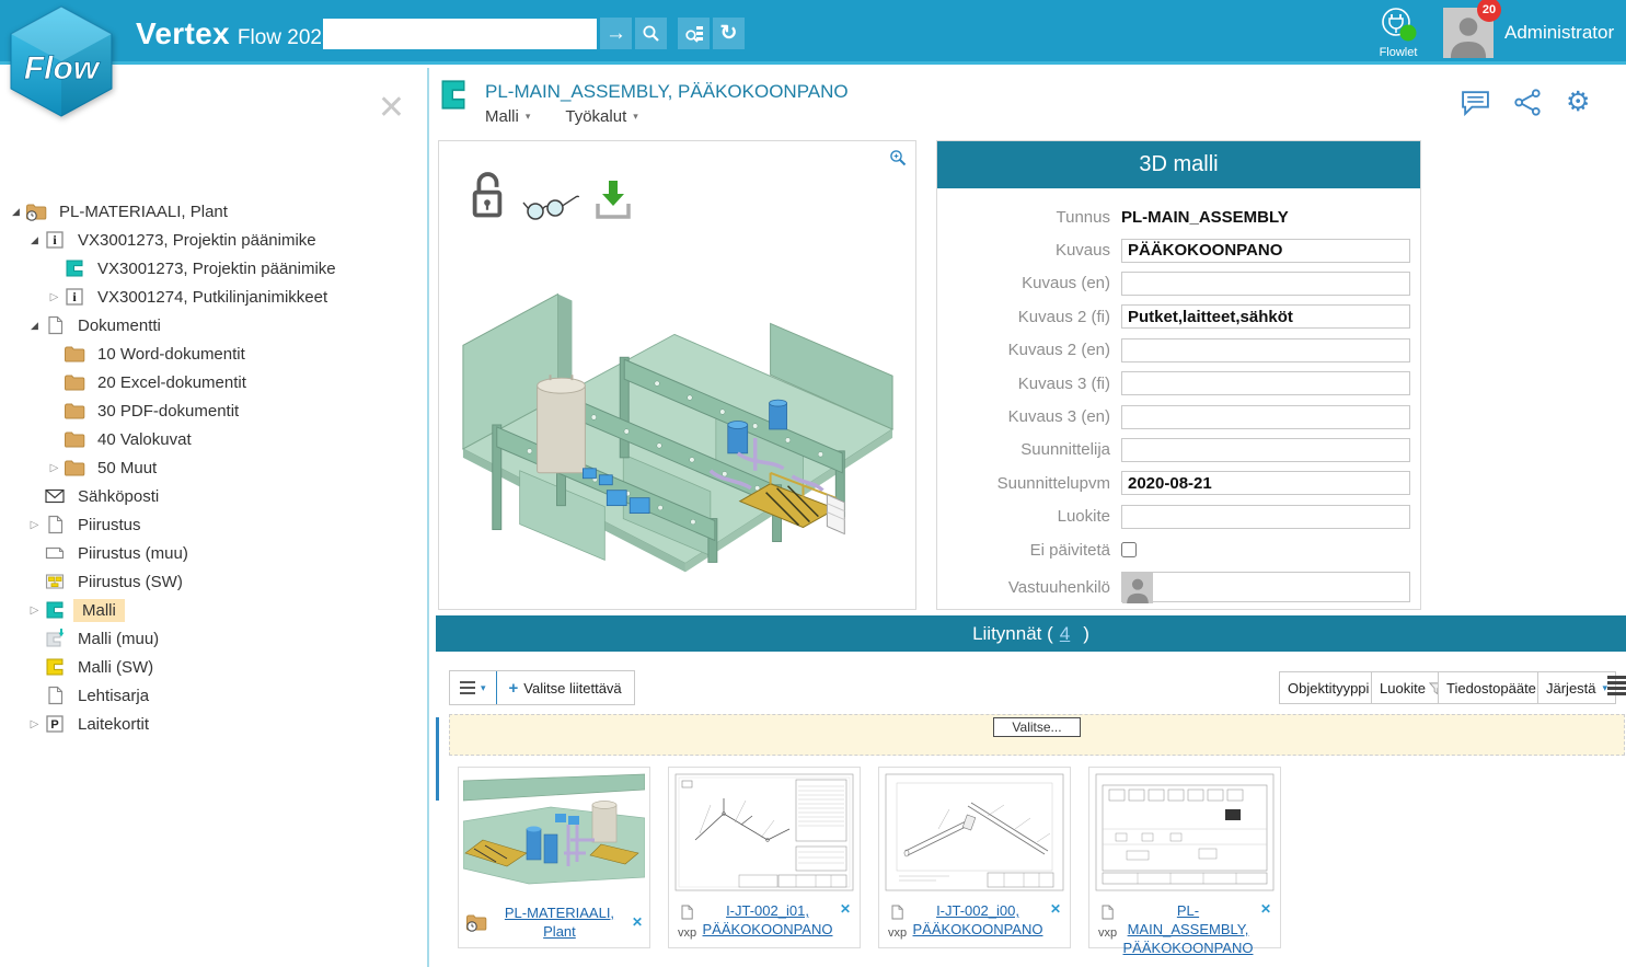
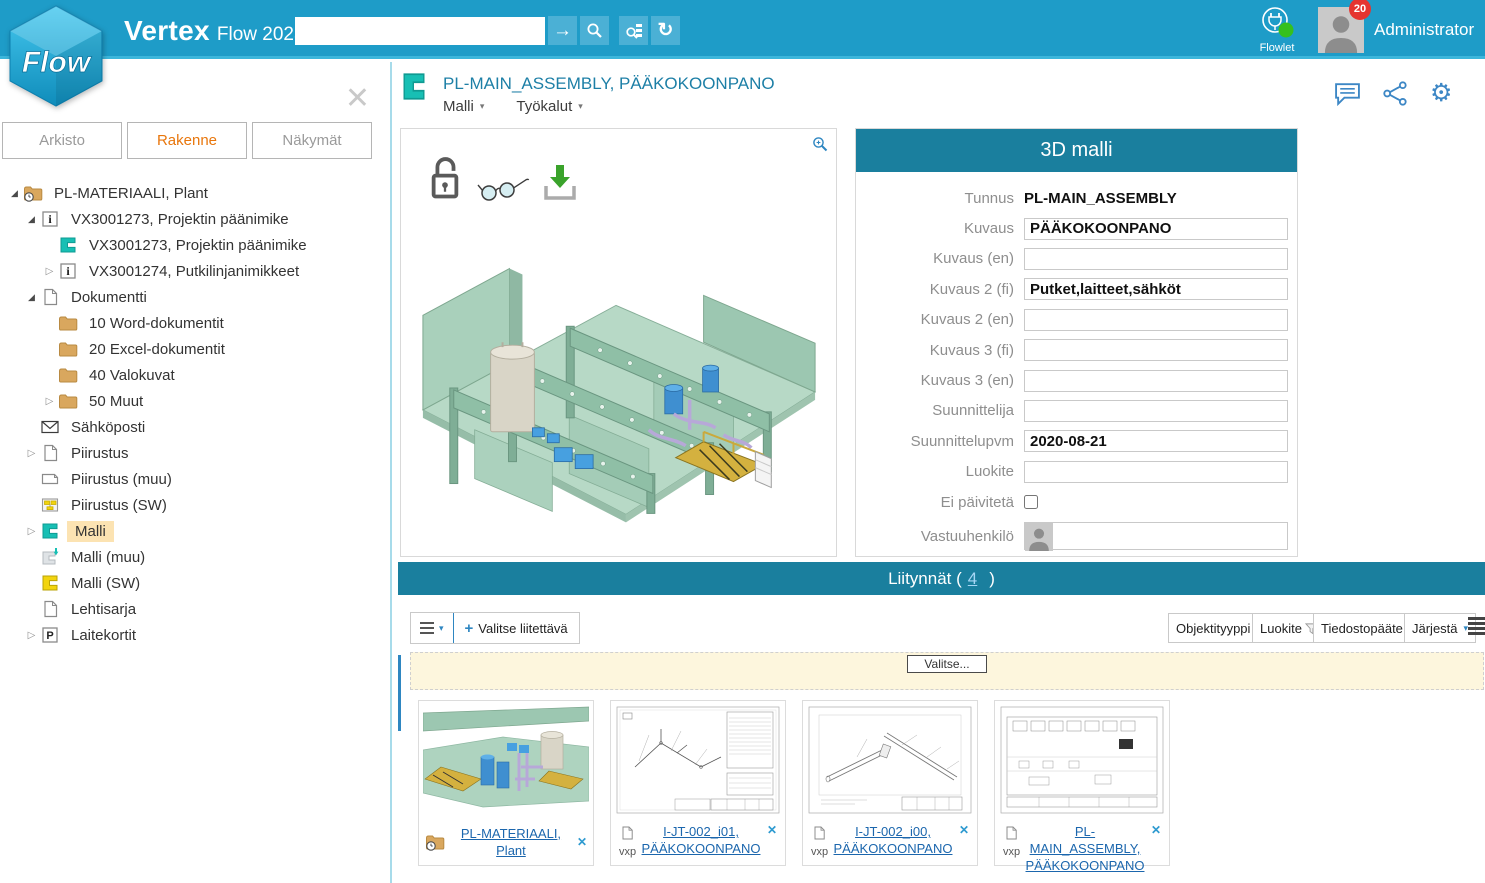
  Flow
  Vertex Flow 202
  →
  ↻
  Flowlet
  20
  Administrator
  ✕
+ Arkisto
+ Rakenne
+ Näkymät
  ◢
  PL-MATERIAALI, Plant
  ◢
  VX3001273, Projektin päänimike
  VX3001273, Projektin päänimike
  ▷
  VX3001274, Putkilinjanimikkeet
  ◢
  Dokumentti
  10 Word-dokumentit
  20 Excel-dokumentit
- 30 PDF-dokumentit
  40 Valokuvat
  ▷
  50 Muut
  Sähköposti
  ▷
  Piirustus
  Piirustus (muu)
  Piirustus (SW)
  ▷
  Malli
  Malli (muu)
  Malli (SW)
  Lehtisarja
  ▷
  Laitekortit
  PL-MAIN_ASSEMBLY, PÄÄKOKOONPANO
  Malli
  ▾
  Työkalut
  ▾
  ⚙
  3D malli
  Tunnus
  PL-MAIN_ASSEMBLY
  Kuvaus
  PÄÄKOKOONPANO
  Kuvaus (en)
  Kuvaus 2 (fi)
  Putket,laitteet,sähköt
  Kuvaus 2 (en)
  Kuvaus 3 (fi)
  Kuvaus 3 (en)
  Suunnittelija
  Suunnittelupvm
  2020-08-21
  Luokite
  Ei päivitetä
  Vastuuhenkilö
  Liitynnät (
  4
  )
  ▾
  +
  Valitse liitettävä
  Objektityyppi
  Luokite
  Tiedostopääte
  Järjestä
  ▾
  Valitse...
  PL-MATERIAALI, Plant
  ✕
  vxp
  I-JT-002_i01,
  PÄÄKOKOONPANO
  ✕
  vxp
  I-JT-002_i00,
  PÄÄKOKOONPANO
  ✕
  vxp
  PL-MAIN_ASSEMBLY,
  PÄÄKOKOONPANO
  ✕
